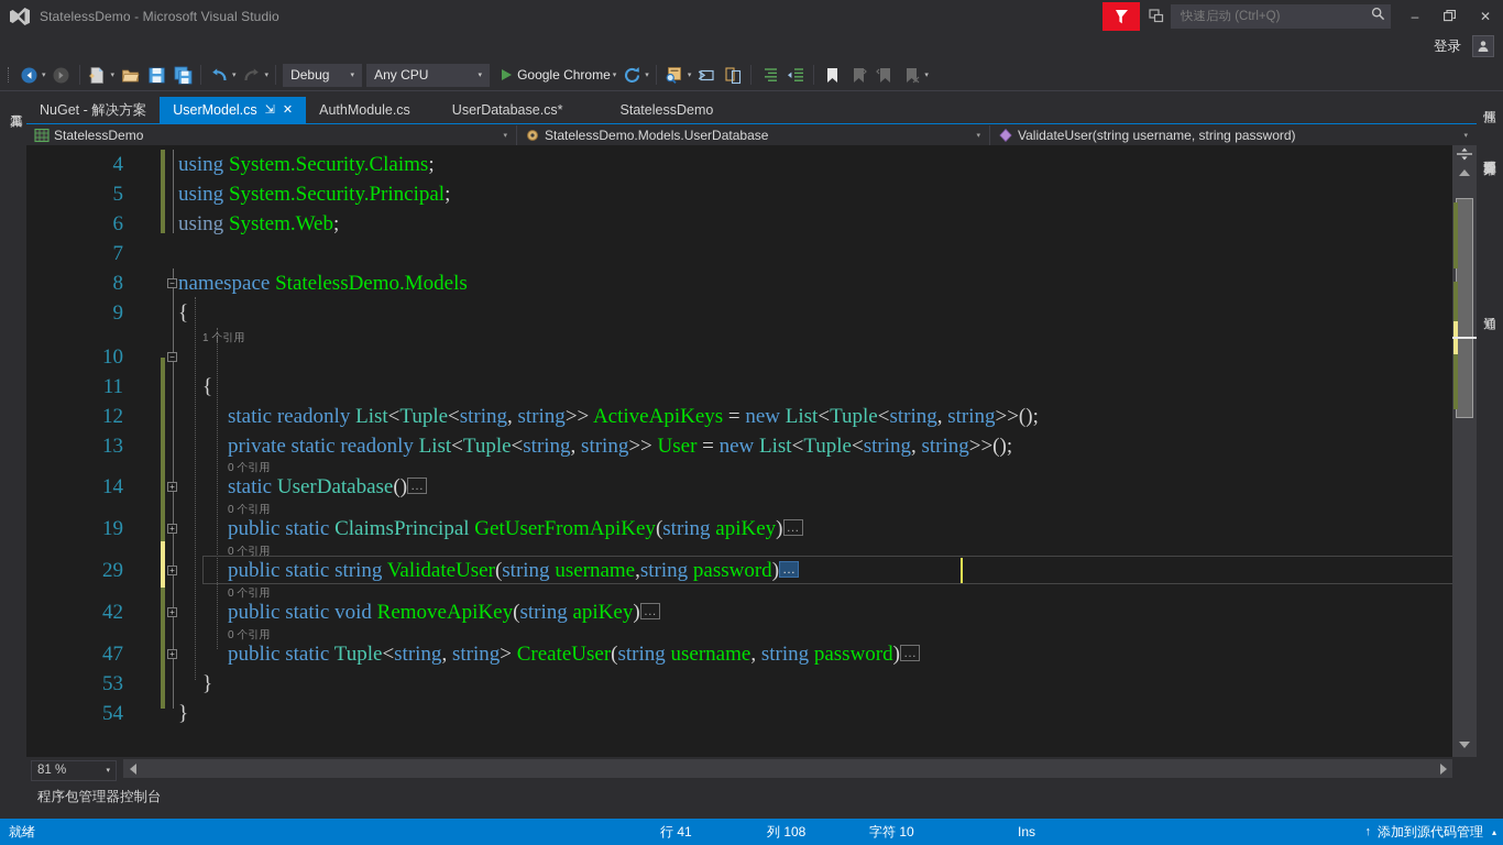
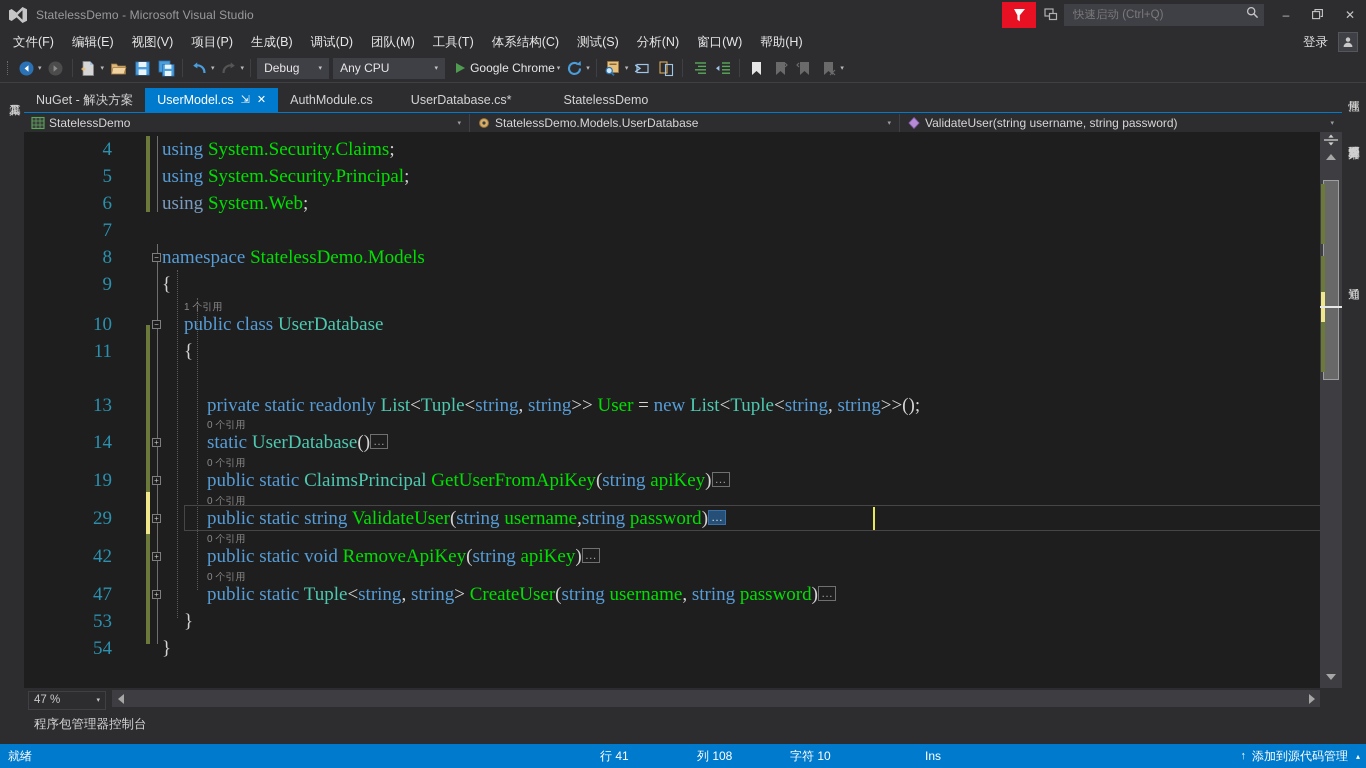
  StatelessDemo - Microsoft Visual Studio
  快速启动 (Ctrl+Q)
  –
  ✕
+ 文件(F)
+ 编辑(E)
+ 视图(V)
+ 项目(P)
+ 生成(B)
+ 调试(D)
+ 团队(M)
+ 工具(T)
+ 体系结构(C)
+ 测试(S)
+ 分析(N)
+ 窗口(W)
+ 帮助(H)
  登录
  Debug
  Any CPU
  Google Chrome
  NuGet - 解决方案
  UserModel.cs
  ⇲
  ✕
  AuthModule.cs
  UserDatabase.cs*
  StatelessDemo
  StatelessDemo
  StatelessDemo.Models.UserDatabase
  ValidateUser(string username, string password)
  4
  using System.Security.Claims;
  5
  using System.Security.Principal;
  6
  using System.Web;
  7
  8
  −
  namespace StatelessDemo.Models
  9
  {
  1 个引用
  10
  −
+ public class UserDatabase
  11
  {
- 12
- static readonly List<Tuple<string, string>> ActiveApiKeys = new List<Tuple<string, string>>();
  13
  private static readonly List<Tuple<string, string>> User = new List<Tuple<string, string>>();
  0 个引用
  14
  +
  static UserDatabase() …
  0 个引用
  19
  +
  public static ClaimsPrincipal GetUserFromApiKey(string apiKey) …
  0 个引用
  29
  +
  public static string ValidateUser(string username,string password) …
  0 个引用
  42
  +
  public static void RemoveApiKey(string apiKey) …
  0 个引用
  47
  +
  public static Tuple<string, string> CreateUser(string username, string password) …
  53
  }
  54
  }
- 81 %
+ 47 %
  程序包管理器控制台
  就绪
  行 41
  列 108
  字符 10
  Ins
  ↑
  添加到源代码管理
  ▴
